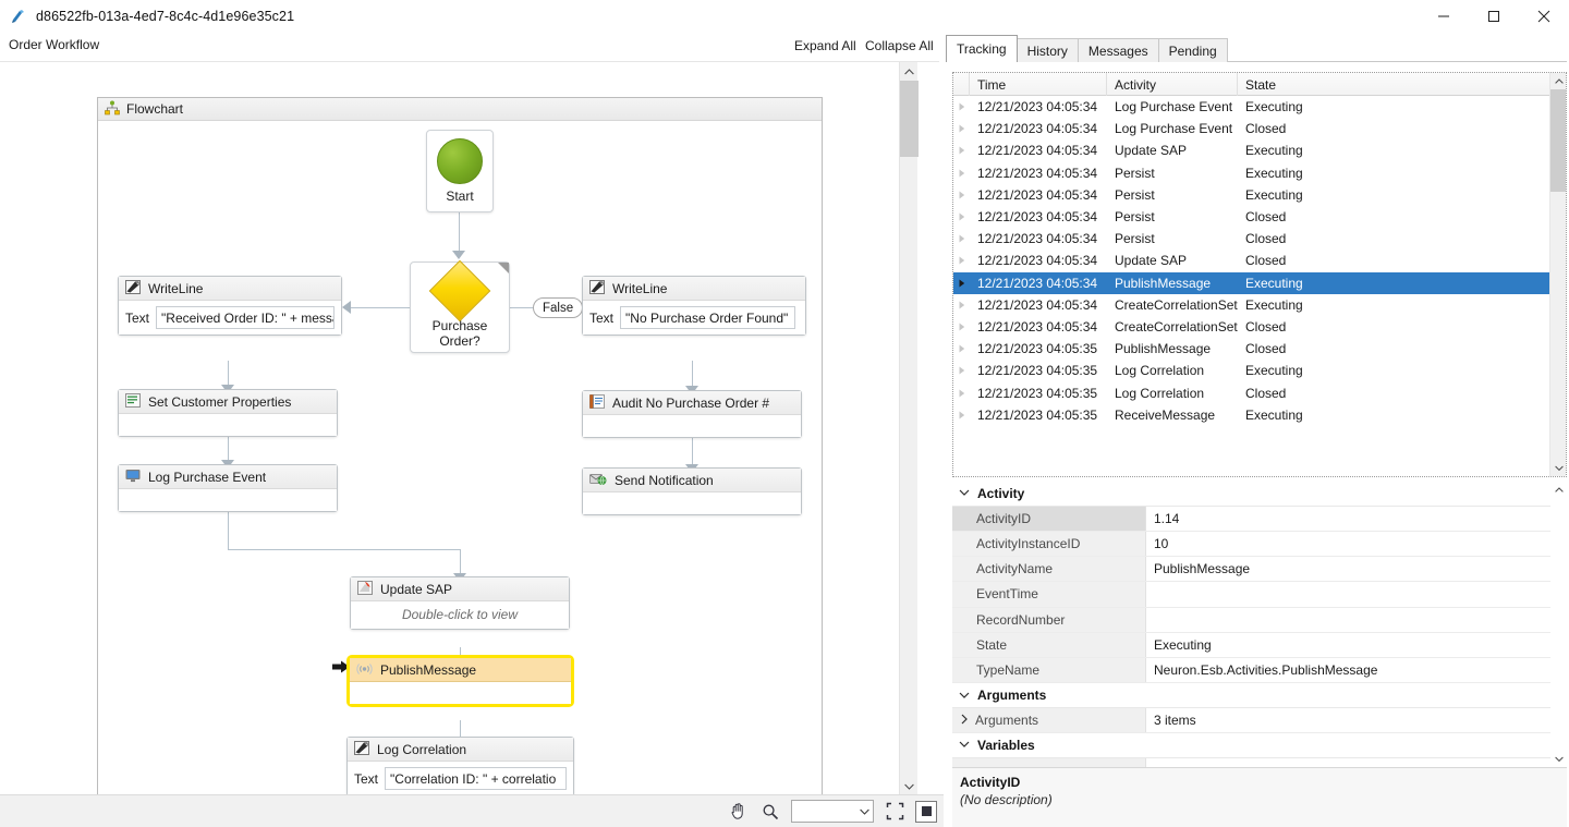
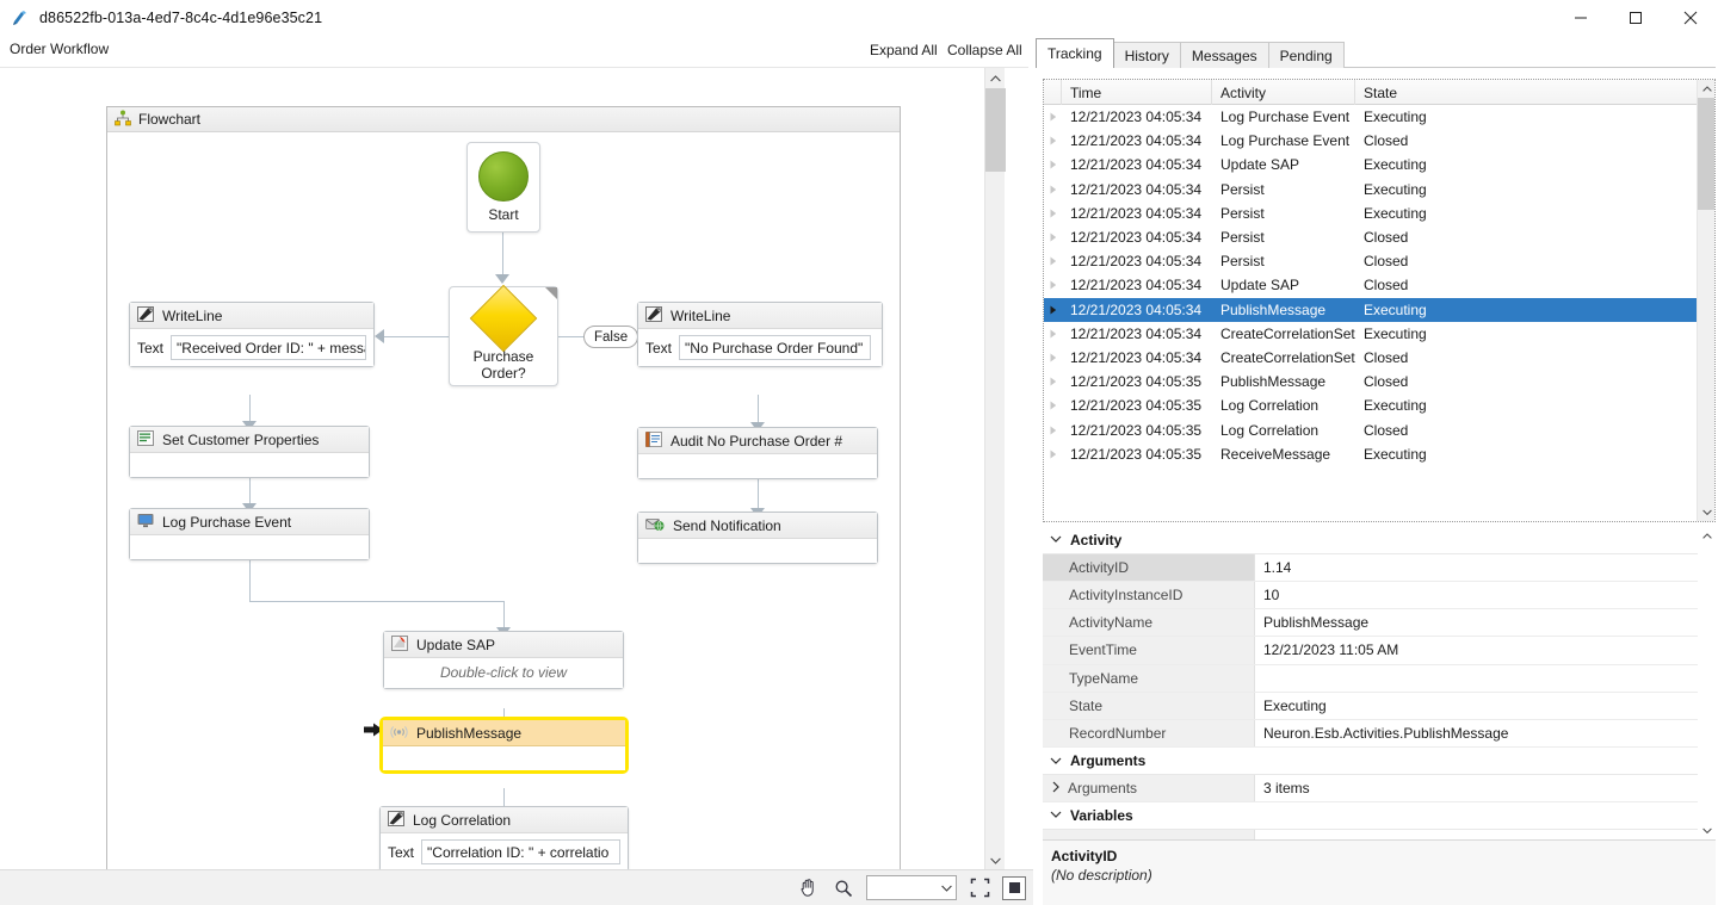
  d86522fb-013a-4ed7-8c4c-4d1e96e35c21
  Order Workflow
  Expand All
  Collapse All
  Flowchart
  Start
  Purchase Order?
  False
  WriteLine
  Text
  "Received Order ID: " + mess
  Set Customer Properties
  Log Purchase Event
  WriteLine
  Text
  "No Purchase Order Found"
  Audit No Purchase Order #
  Send Notification
  Update SAP
  Double-click to view
  PublishMessage
  Log Correlation
  Text
  "Correlation ID: " + correlatio
  Tracking
  History
  Messages
  Pending
  Time
  Activity
  State
  12/21/2023 04:05:34
  Log Purchase Event
  Executing
  12/21/2023 04:05:34
  Log Purchase Event
  Closed
  12/21/2023 04:05:34
  Update SAP
  Executing
  12/21/2023 04:05:34
  Persist
  Executing
  12/21/2023 04:05:34
  Persist
  Executing
  12/21/2023 04:05:34
  Persist
  Closed
  12/21/2023 04:05:34
  Persist
  Closed
  12/21/2023 04:05:34
  Update SAP
  Closed
  12/21/2023 04:05:34
  PublishMessage
  Executing
  12/21/2023 04:05:34
  CreateCorrelationSet
  Executing
  12/21/2023 04:05:34
  CreateCorrelationSet
  Closed
  12/21/2023 04:05:35
  PublishMessage
  Closed
  12/21/2023 04:05:35
  Log Correlation
  Executing
  12/21/2023 04:05:35
  Log Correlation
  Closed
  12/21/2023 04:05:35
  ReceiveMessage
  Executing
  Activity
  ActivityID
  1.14
  ActivityInstanceID
  10
  ActivityName
  PublishMessage
  EventTime
+ 12/21/2023 11:05 AM
- RecordNumber
+ TypeName
  State
  Executing
- TypeName
+ RecordNumber
  Neuron.Esb.Activities.PublishMessage
  Arguments
  Arguments
  3 items
  Variables
  ActivityID
  (No description)
